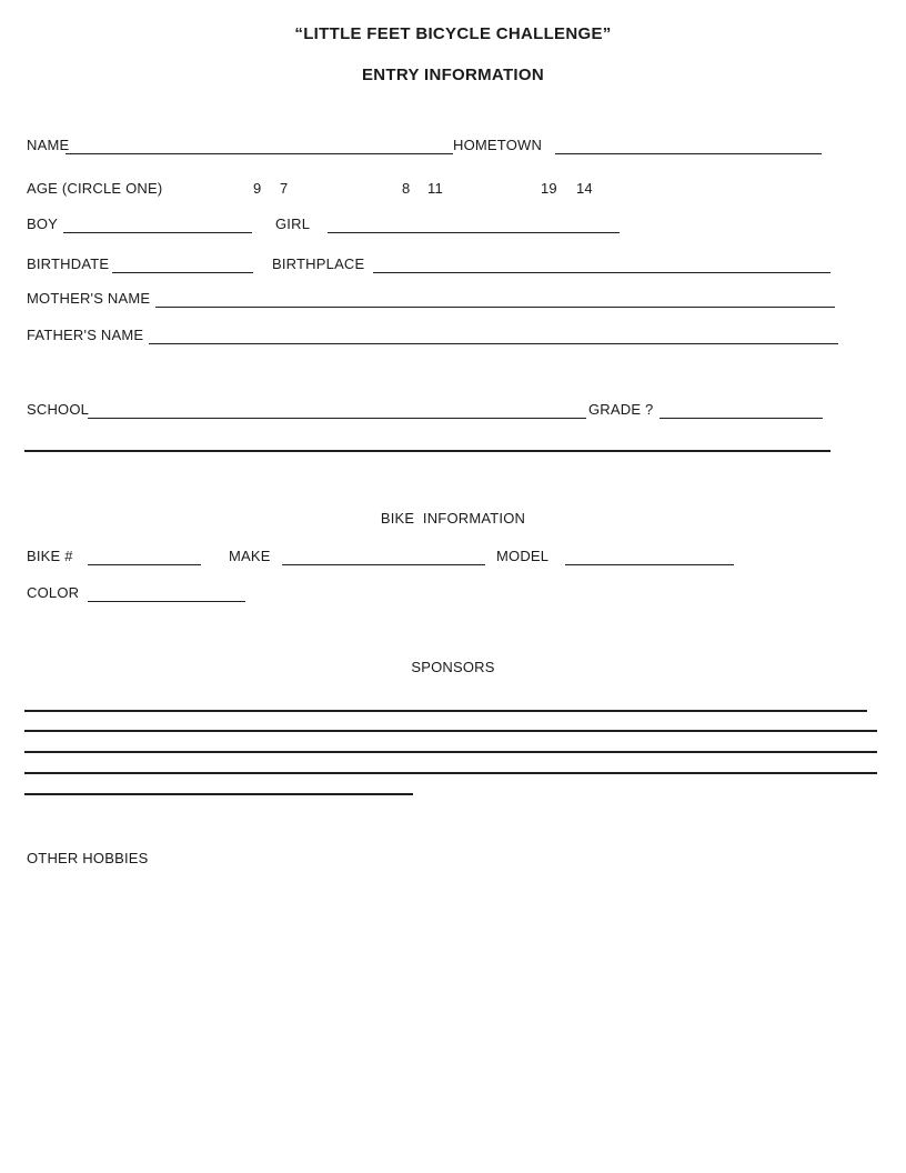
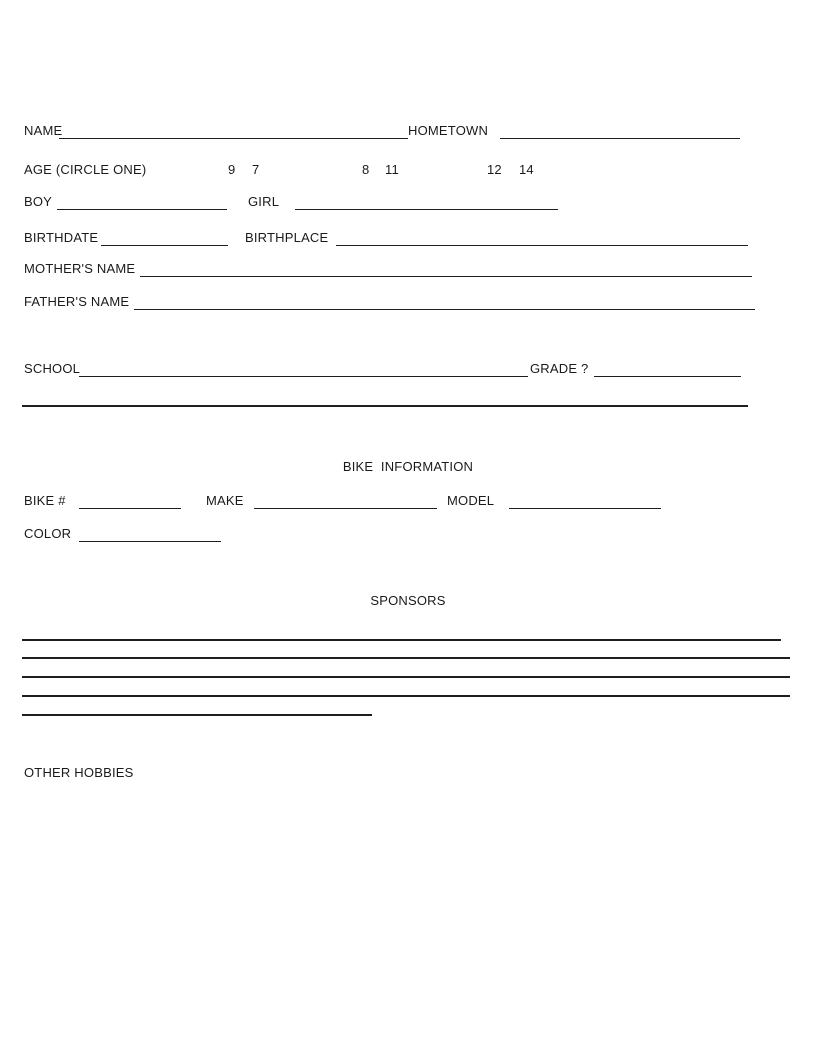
- “LITTLE FEET BICYCLE CHALLENGE”
- ENTRY INFORMATION
  NAME
  HOMETOWN
  AGE (CIRCLE ONE)
  9
  7
  8
  11
- 19
+ 12
  14
  BOY
  GIRL
  BIRTHDATE
  BIRTHPLACE
  MOTHER'S NAME
  FATHER'S NAME
  SCHOOL
  GRADE ?
  BIKE INFORMATION
  BIKE #
  MAKE
  MODEL
  COLOR
  SPONSORS
  OTHER HOBBIES
